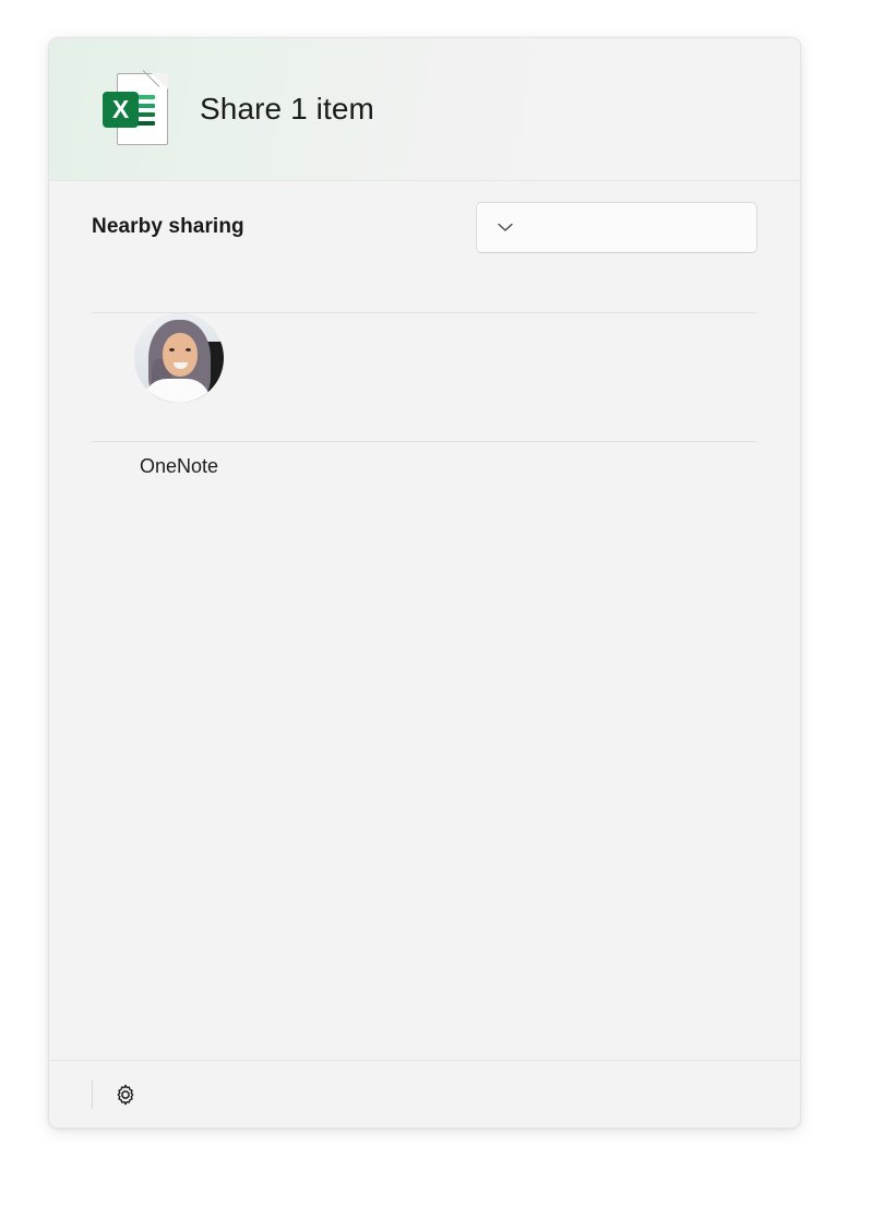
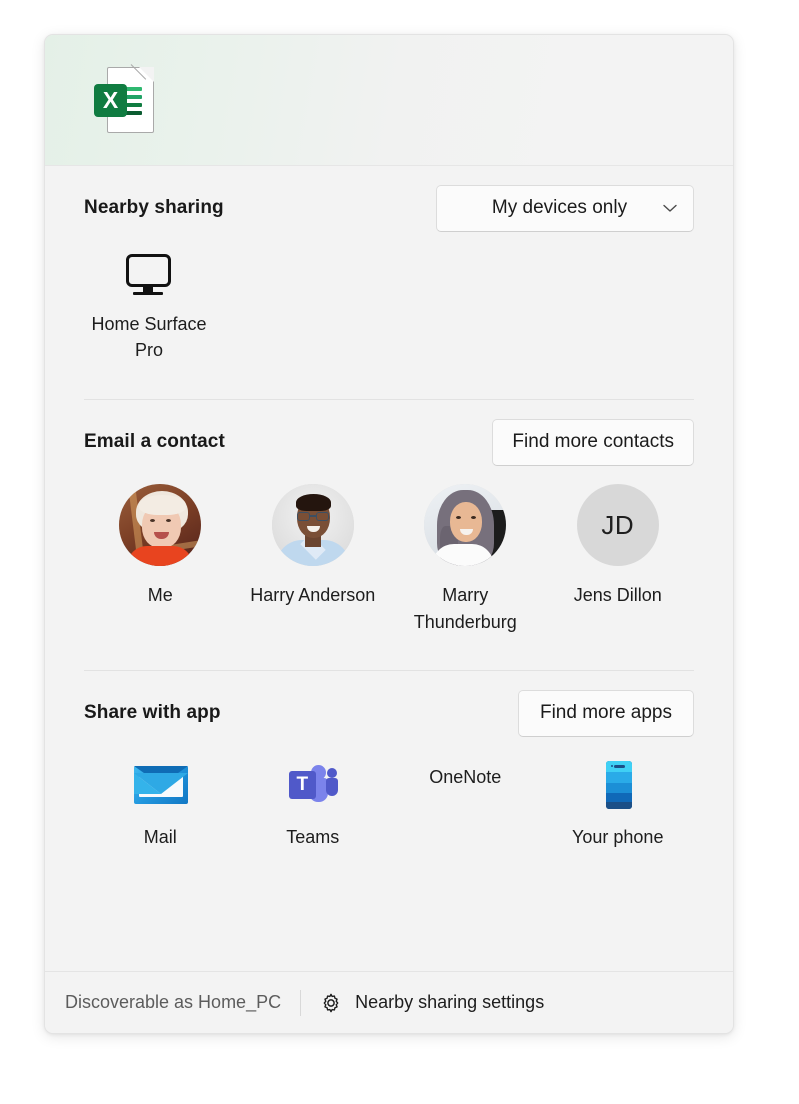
  X
- Share 1 item
  Nearby sharing
+ My devices only
+ Home Surface Pro
+ Email a contact
+ Find more contacts
+ Me
+ Harry Anderson
+ Marry Thunderburg
+ JD
+ Jens Dillon
+ Share with app
+ Find more apps
+ Mail
+ T
+ Teams
  OneNote
+ Your phone
+ Discoverable as Home_PC
+ Nearby sharing settings
